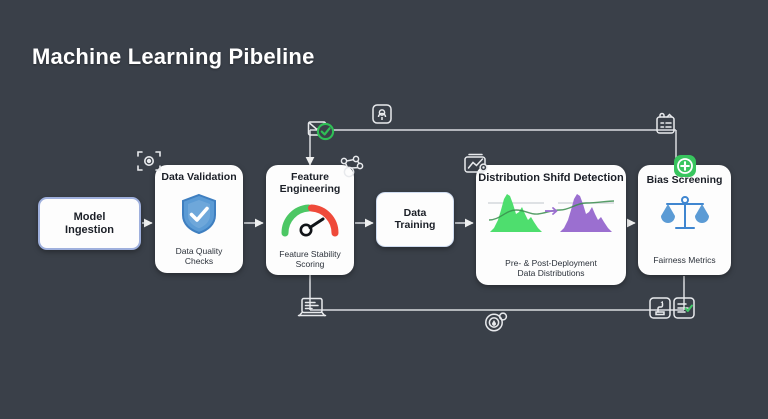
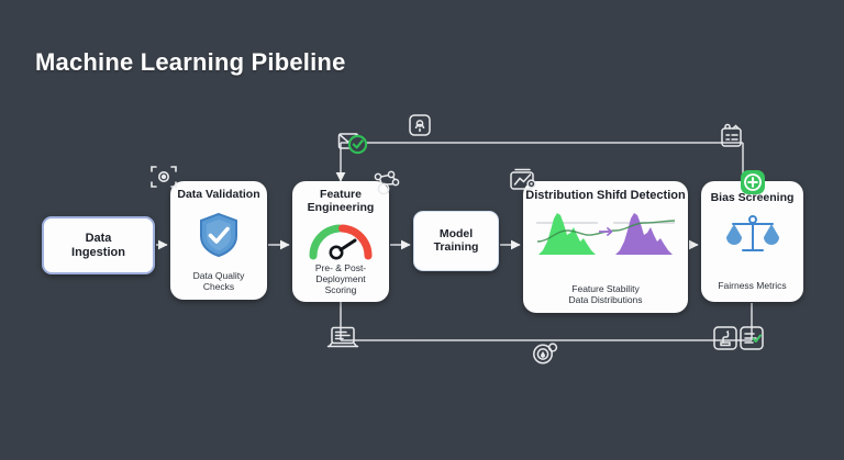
  Machine Learning Pibeline
- Model
+ Data
  Ingestion
  Data Validation
  Data Quality
  Checks
  Feature
  Engineering
- Feature Stability
+ Pre- & Post-Deployment
  Scoring
- Data
+ Model
  Training
  Distribution Shifd Detection
- Pre- & Post-Deployment
+ Feature Stability
  Data Distributions
  Bias Screening
  Fairness Metrics
